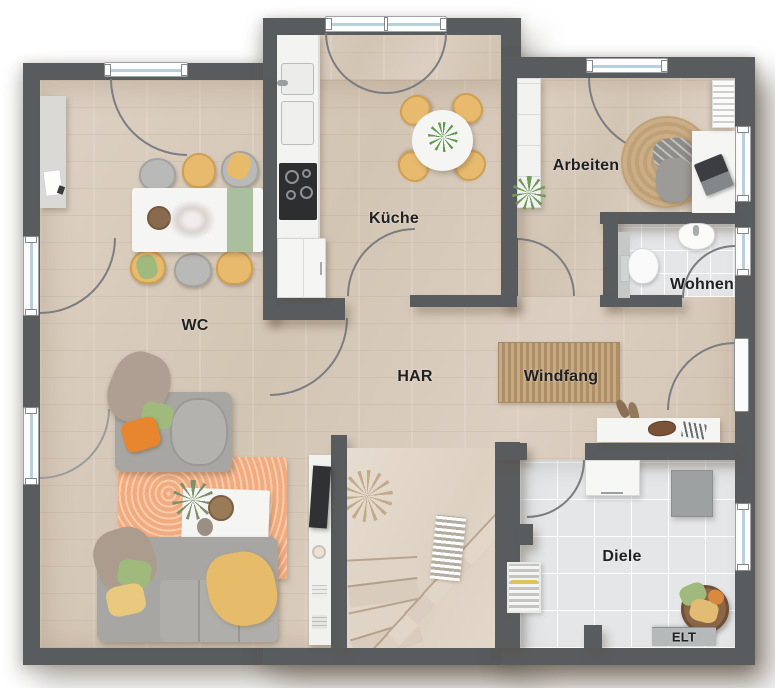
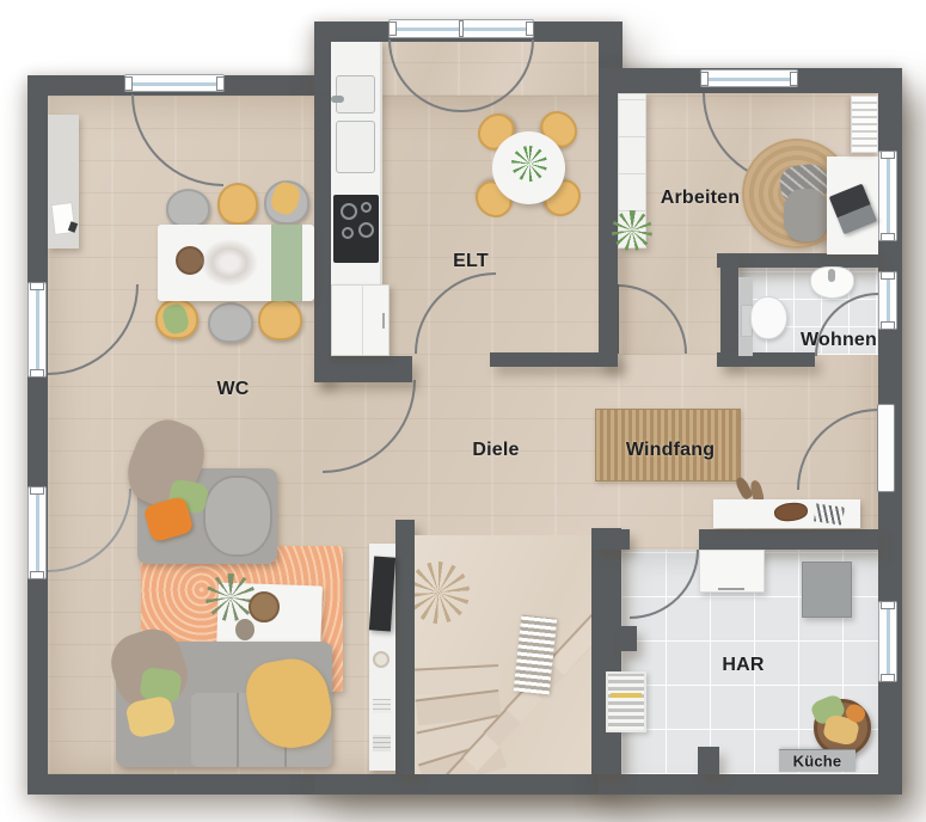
  WC
- Küche
+ ELT
  Arbeiten
  Wohnen
- HAR
+ Diele
  Windfang
- Diele
+ HAR
- ELT
+ Küche
